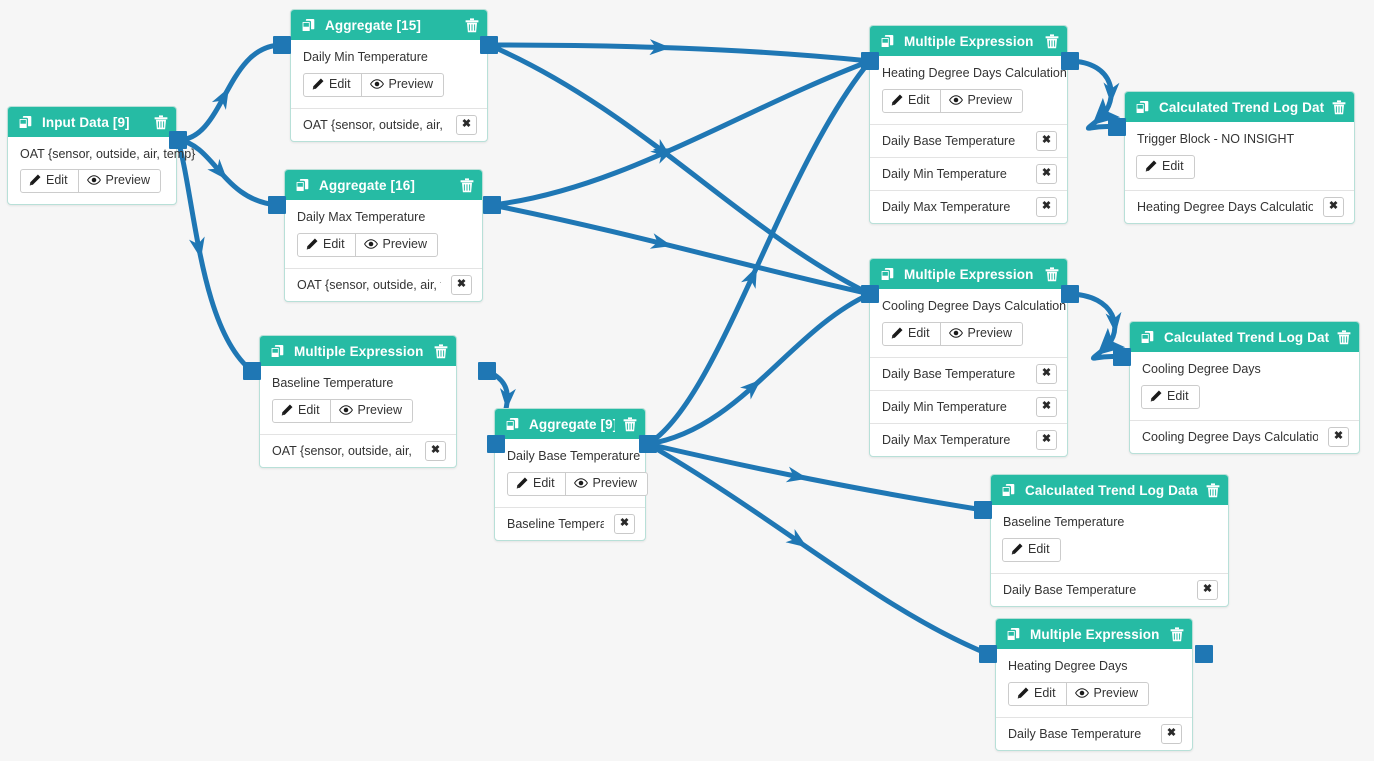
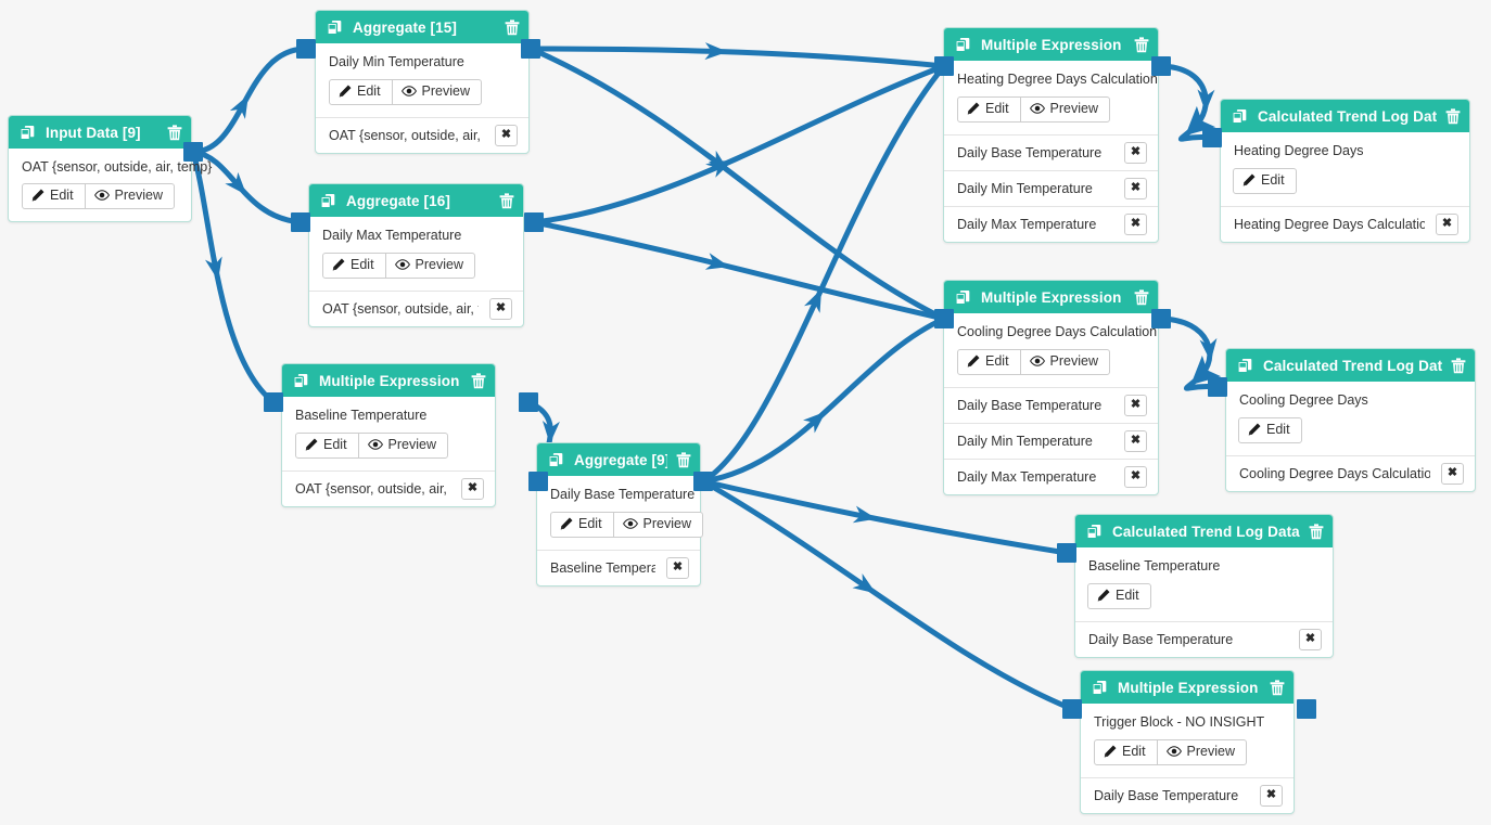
  Input Data [9]
  OAT {sensor, outside, air, temp}
  Edit
  Preview
  Aggregate [15]
  Daily Min Temperature
  Edit
  Preview
  OAT {sensor, outside, air,
  ✖
  Aggregate [16]
  Daily Max Temperature
  Edit
  Preview
  OAT {sensor, outside, air,
  ✖
  Multiple Expression
  Baseline Temperature
  Edit
  Preview
  OAT {sensor, outside, air,
  ✖
  Aggregate [9
  Daily Base Temperature
  Edit
  Preview
  Baseline Tempera
  ✖
  Multiple Expression
  Heating Degree Days Calculation
  Edit
  Preview
  Daily Base Temperature
  ✖
  Daily Min Temperature
  ✖
  Daily Max Temperature
  ✖
  Multiple Expression
  Cooling Degree Days Calculation
  Edit
  Preview
  Daily Base Temperature
  ✖
  Daily Min Temperature
  ✖
  Daily Max Temperature
  ✖
  Calculated Trend Log Dat
- Trigger Block - NO INSIGHT
+ Heating Degree Days
  Edit
  Heating Degree Days Calculatio
  ✖
  Calculated Trend Log Dat
  Cooling Degree Days
  Edit
  Cooling Degree Days Calculatio
  ✖
  Calculated Trend Log Data
  Baseline Temperature
  Edit
  Daily Base Temperature
  ✖
  Multiple Expression
- Heating Degree Days
+ Trigger Block - NO INSIGHT
  Edit
  Preview
  Daily Base Temperature
  ✖
